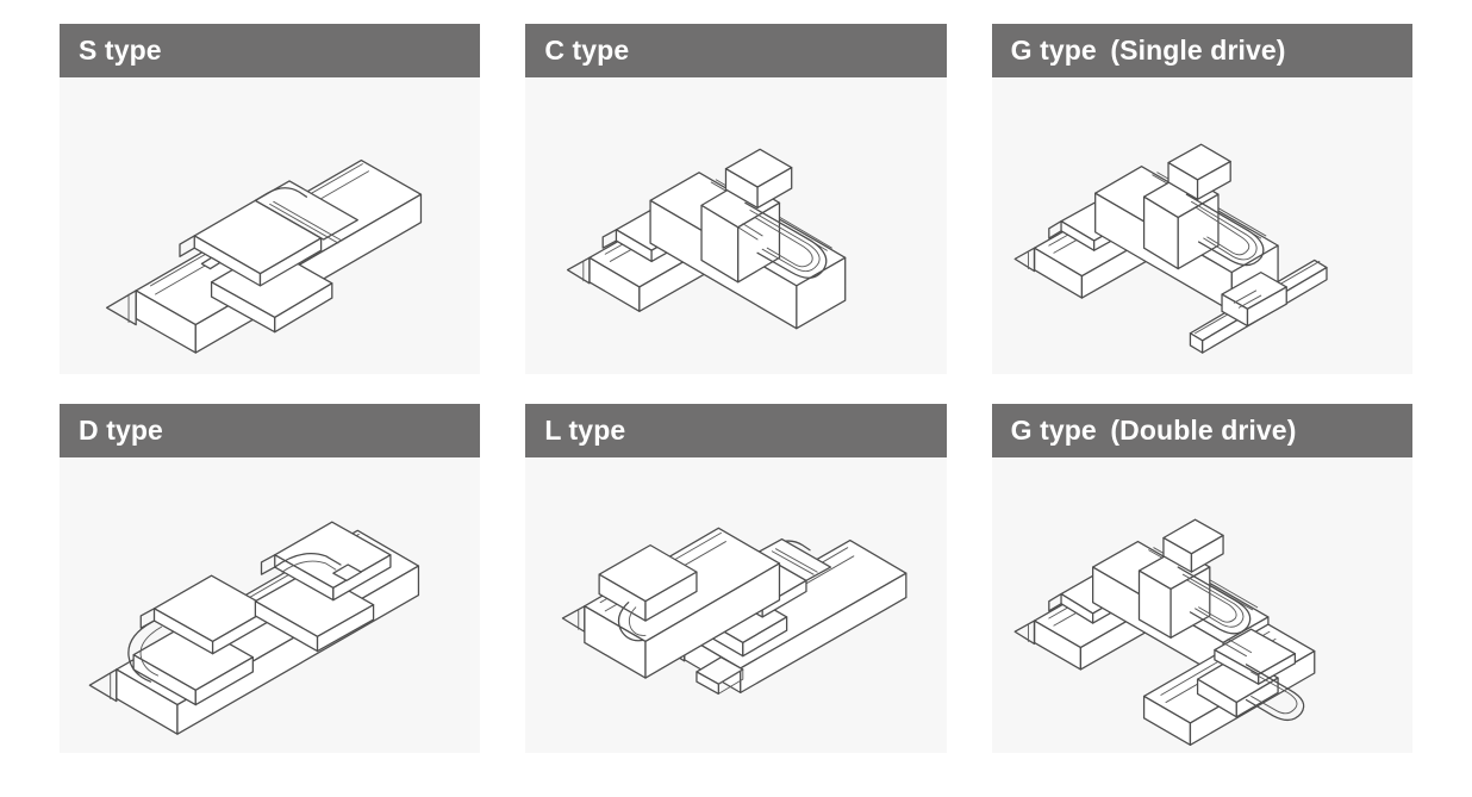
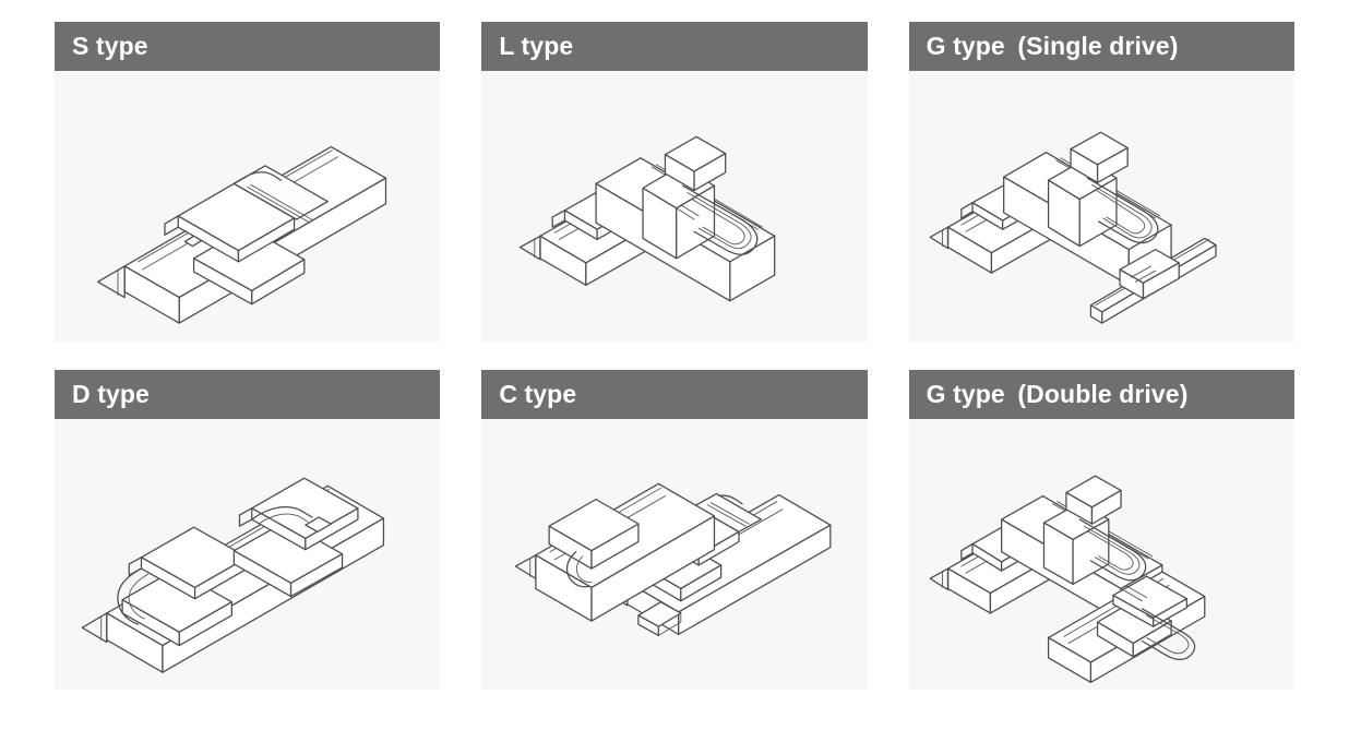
  S type
- C type
+ L type
  G type (Single drive)
  D type
- L type
+ C type
  G type (Double drive)
